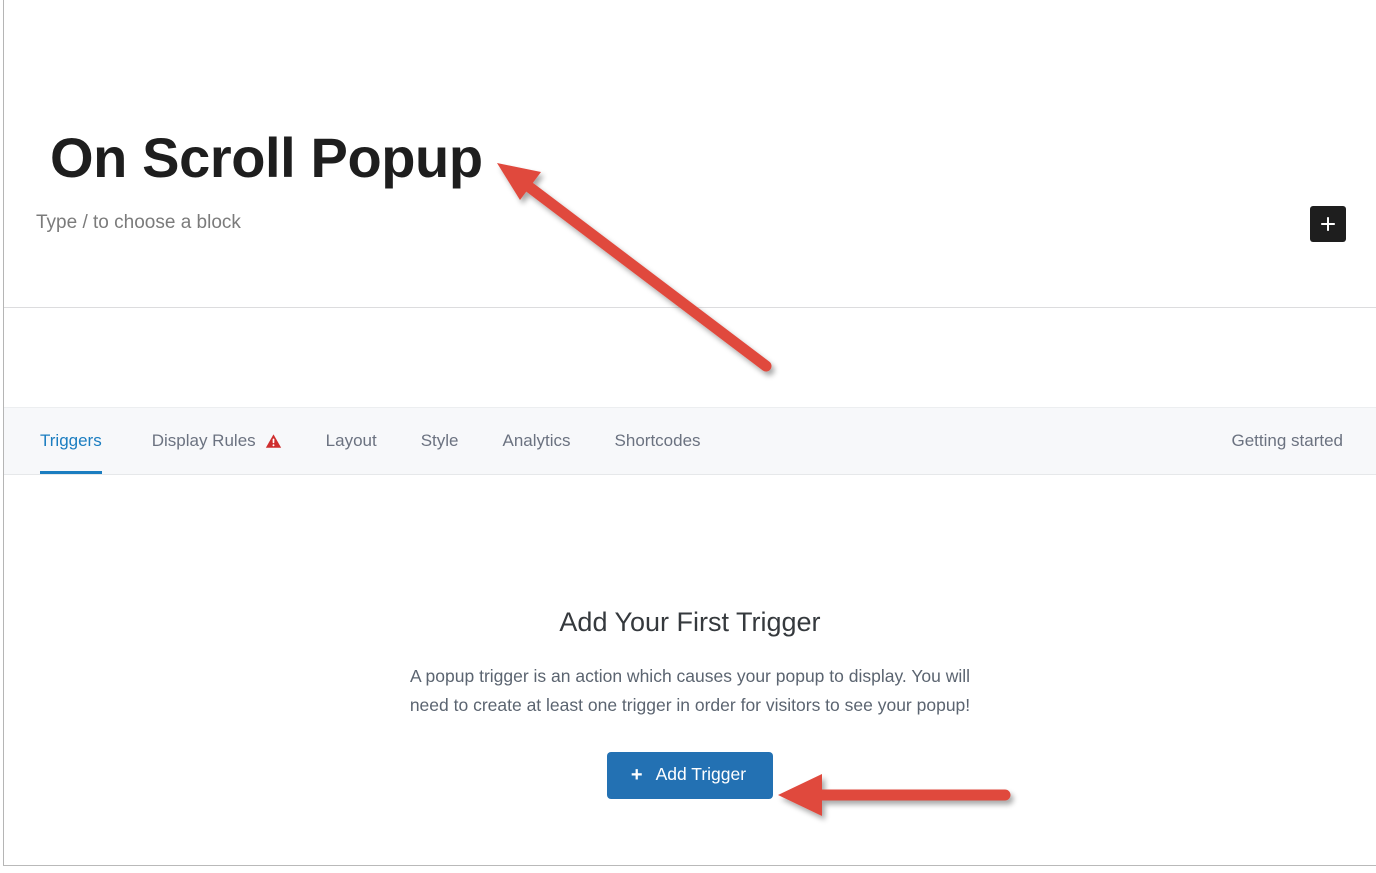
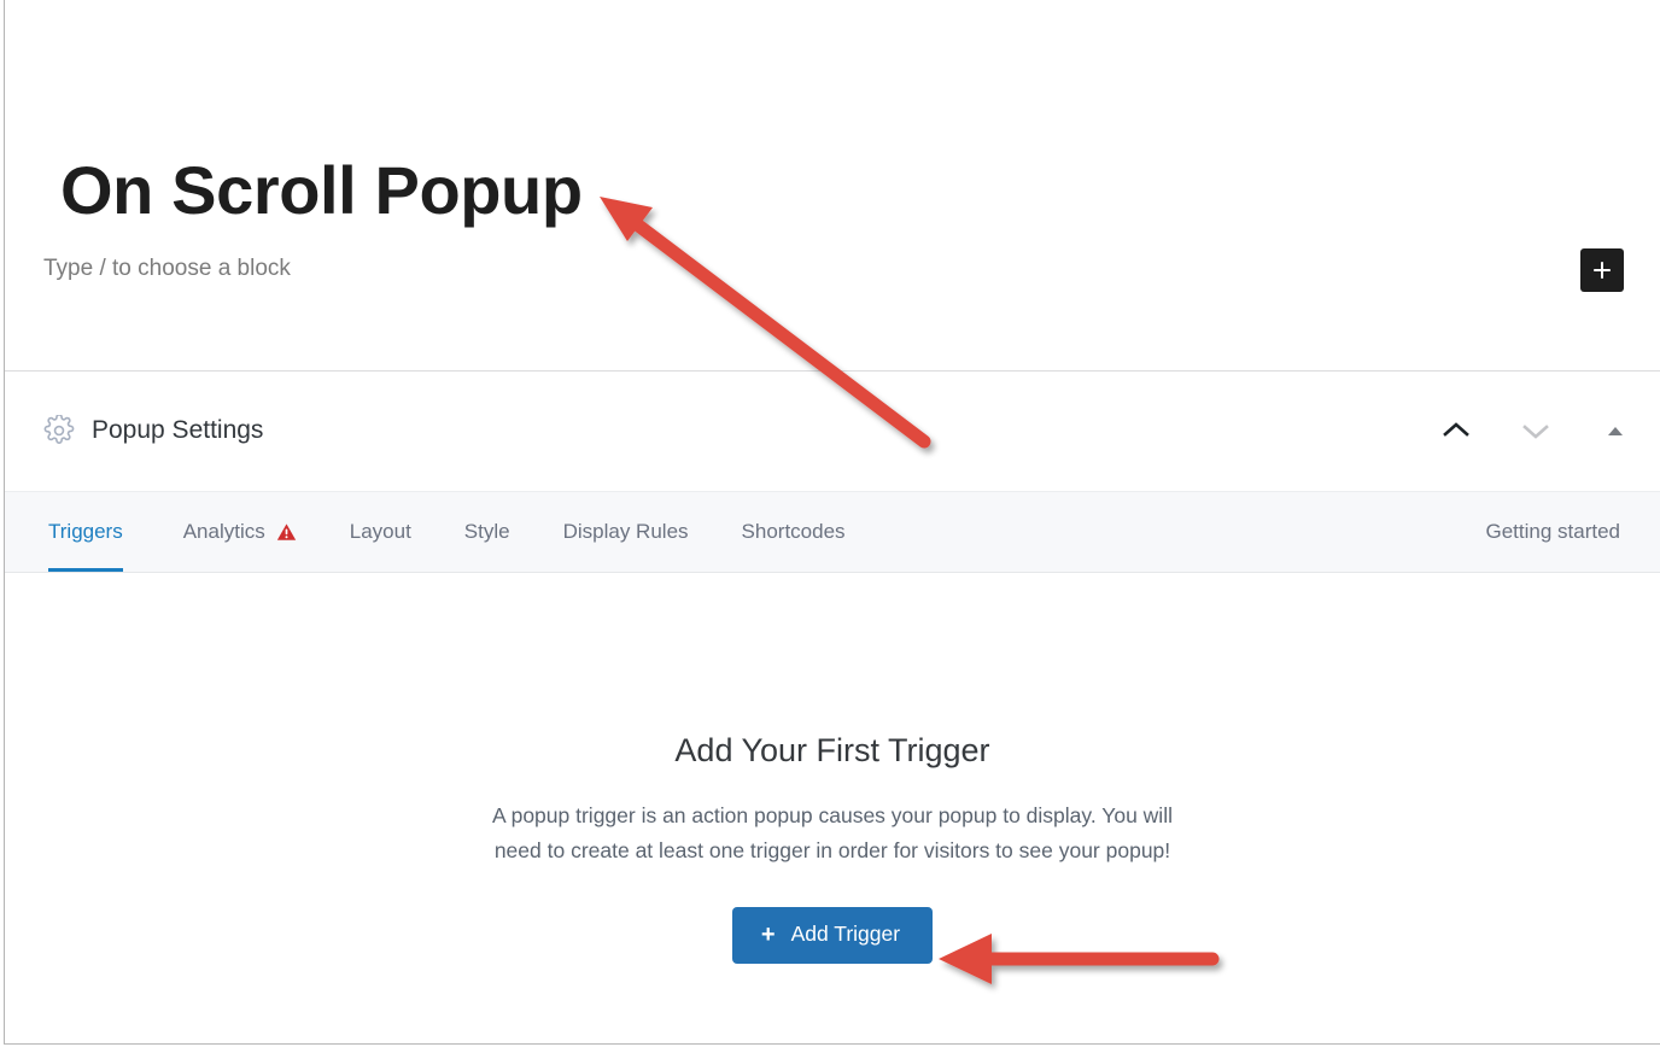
  On Scroll Popup
  Type / to choose a block
+ Popup Settings
  Triggers
- Display Rules
+ Analytics
  Layout
  Style
- Analytics
+ Display Rules
  Shortcodes
  Getting started
  Add Your First Trigger
- A popup trigger is an action which causes your popup to display. You will need to create at least one trigger in order for visitors to see your popup!
+ A popup trigger is an action popup causes your popup to display. You will need to create at least one trigger in order for visitors to see your popup!
  +
  Add Trigger
